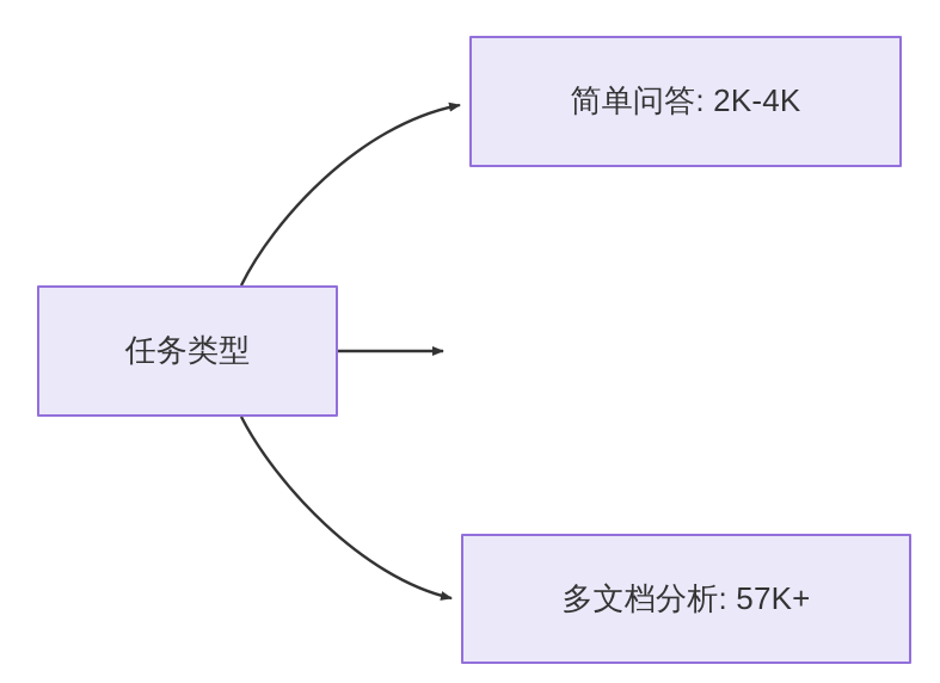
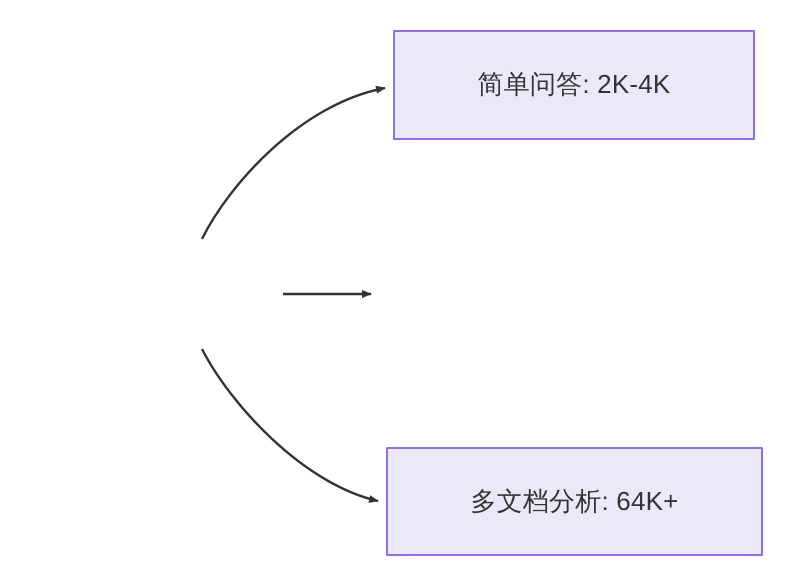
- 任务类型
  简单问答: 2K-4K
- 多文档分析: 57K+
+ 多文档分析: 64K+
